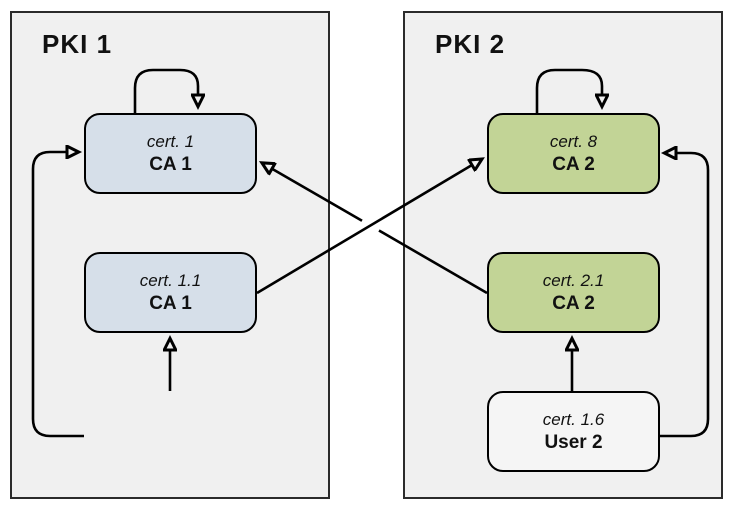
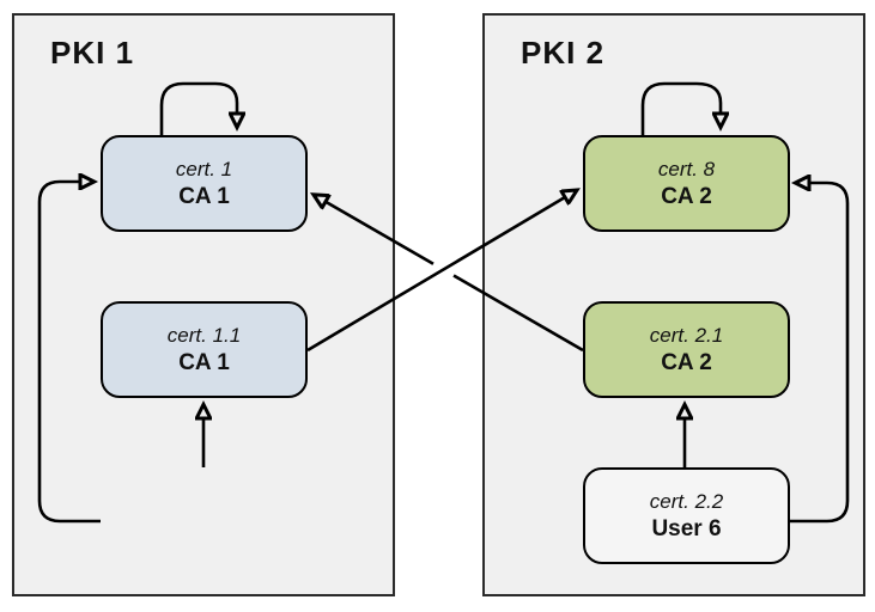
  PKI 1
  PKI 2
  cert. 1
  CA 1
  cert. 1.1
  CA 1
  cert. 8
  CA 2
  cert. 2.1
  CA 2
- cert. 1.6
+ cert. 2.2
- User 2
+ User 6
